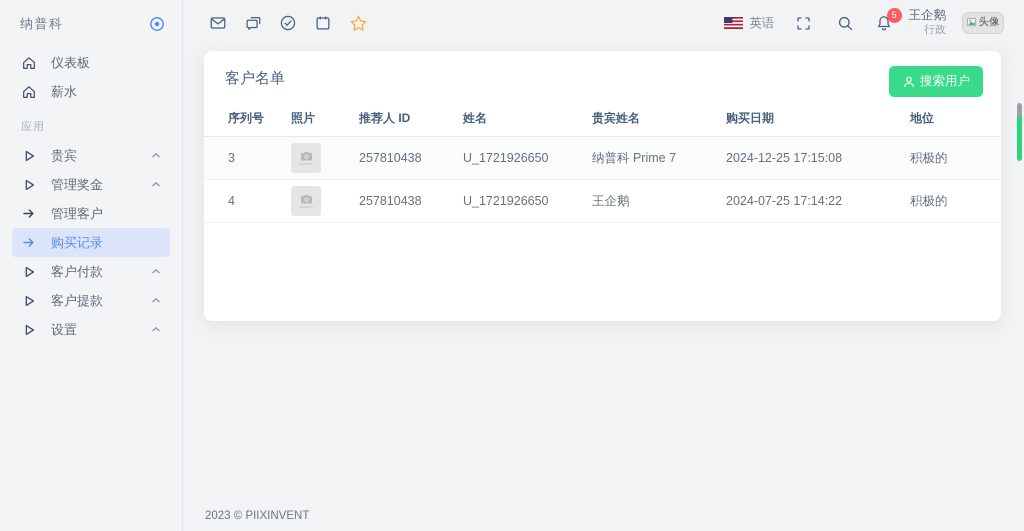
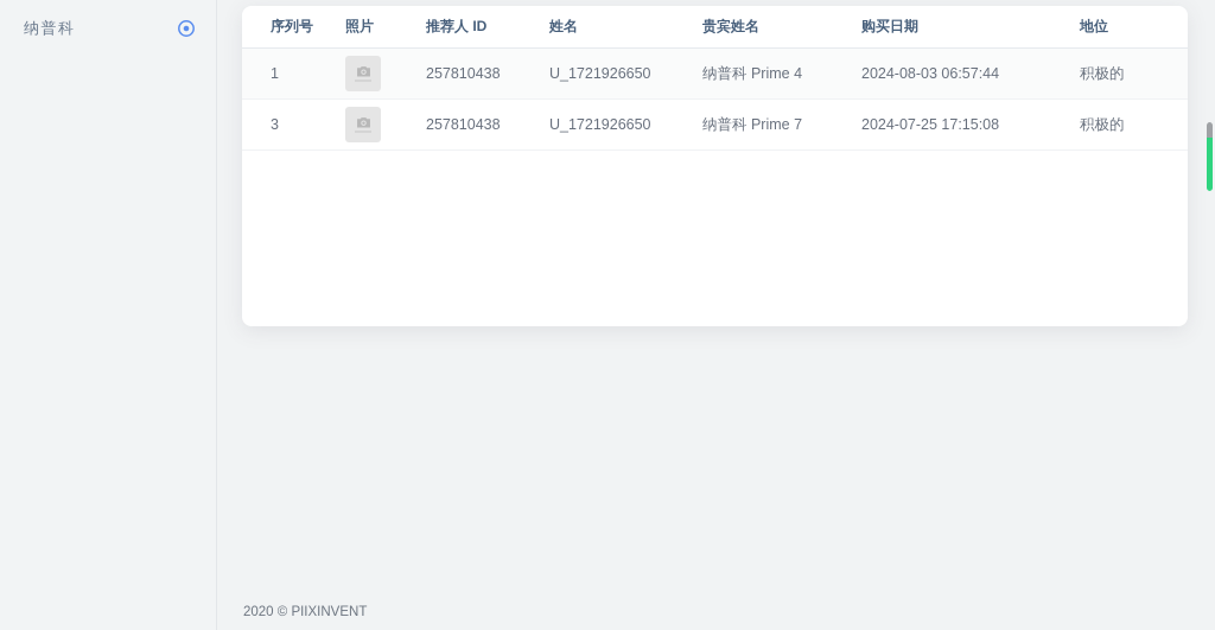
  纳普科
- 仪表板
- 薪水
- 应用
- 贵宾
- 管理奖金
- 管理客户
- 购买记录
- 客户付款
- 客户提款
- 设置
- 英语
- 5
- 王企鹅
- 行政
- 头像
- 客户名单
- 搜索用户
  序列号	照片	推荐人 ID	姓名	贵宾姓名	购买日期	地位
+ 1		257810438	U_1721926650	纳普科 Prime 4	2024-08-03 06:57:44	积极的
- 3		257810438	U_1721926650	纳普科 Prime 7	2024-12-25 17:15:08	积极的
+ 3		257810438	U_1721926650	纳普科 Prime 7	2024-07-25 17:15:08	积极的
- 4		257810438	U_1721926650	王企鹅	2024-07-25 17:14:22	积极的
- 2023 © PIIXINVENT
+ 2020 © PIIXINVENT
